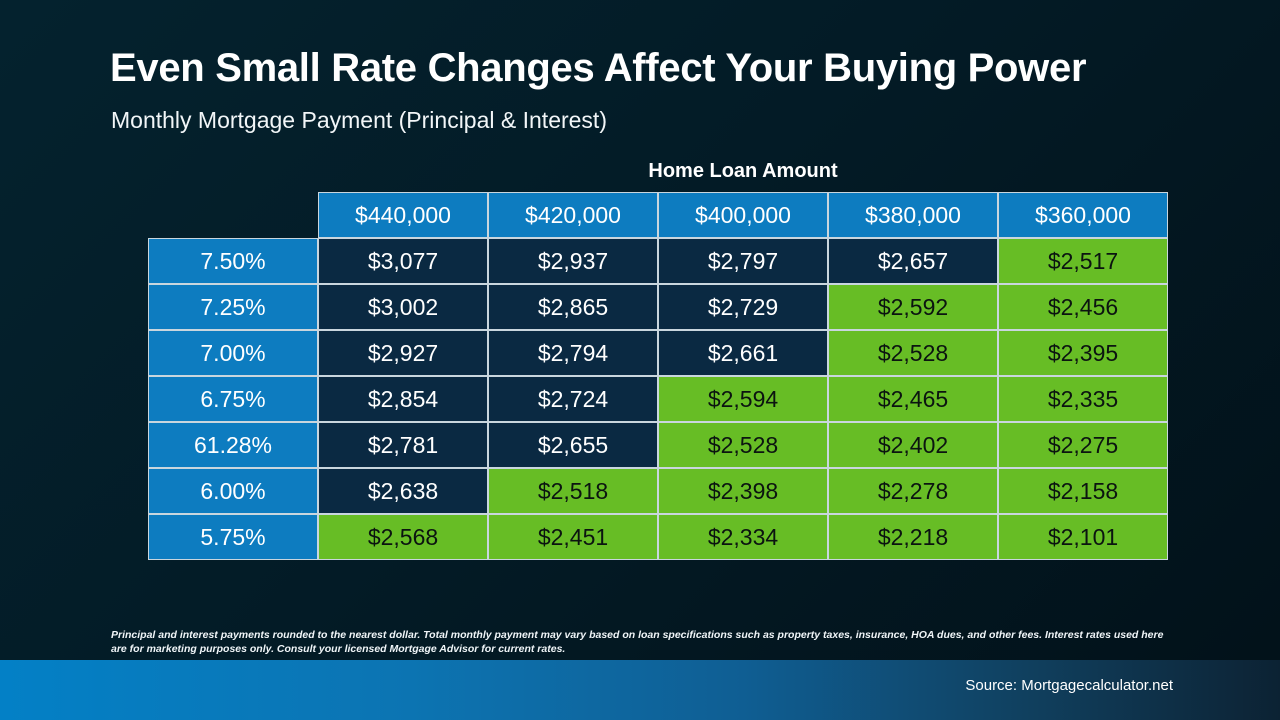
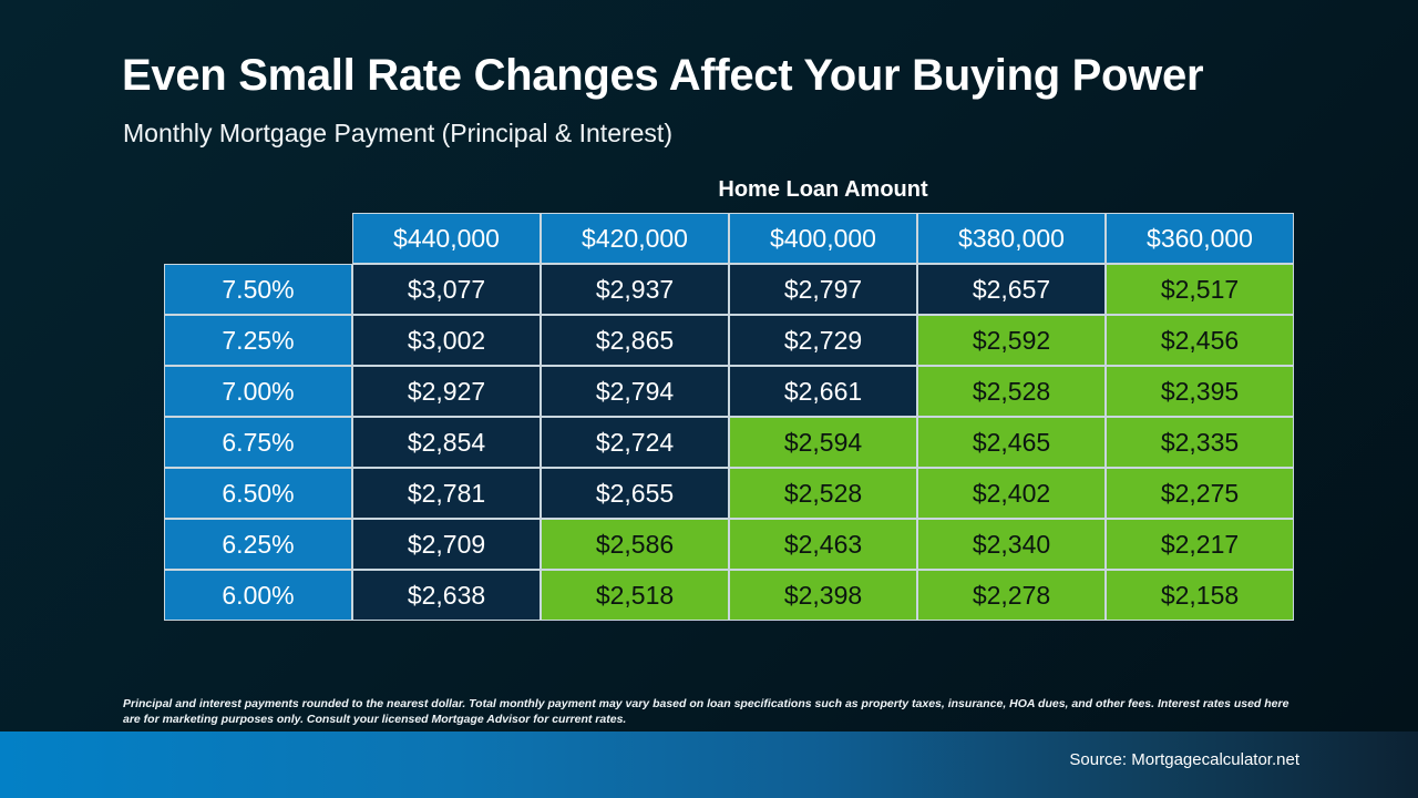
  Even Small Rate Changes Affect Your Buying Power
  Monthly Mortgage Payment (Principal & Interest)
  Home Loan Amount
  	$440,000	$420,000	$400,000	$380,000	$360,000
  7.50%	$3,077	$2,937	$2,797	$2,657	$2,517
  7.25%	$3,002	$2,865	$2,729	$2,592	$2,456
  7.00%	$2,927	$2,794	$2,661	$2,528	$2,395
  6.75%	$2,854	$2,724	$2,594	$2,465	$2,335
- 61.28%	$2,781	$2,655	$2,528	$2,402	$2,275
+ 6.50%	$2,781	$2,655	$2,528	$2,402	$2,275
+ 6.25%	$2,709	$2,586	$2,463	$2,340	$2,217
  6.00%	$2,638	$2,518	$2,398	$2,278	$2,158
- 5.75%	$2,568	$2,451	$2,334	$2,218	$2,101
  Principal and interest payments rounded to the nearest dollar. Total monthly payment may vary based on loan specifications such as property taxes, insurance, HOA dues, and other fees. Interest rates used here are for marketing purposes only. Consult your licensed Mortgage Advisor for current rates.
  Source: Mortgagecalculator.net
